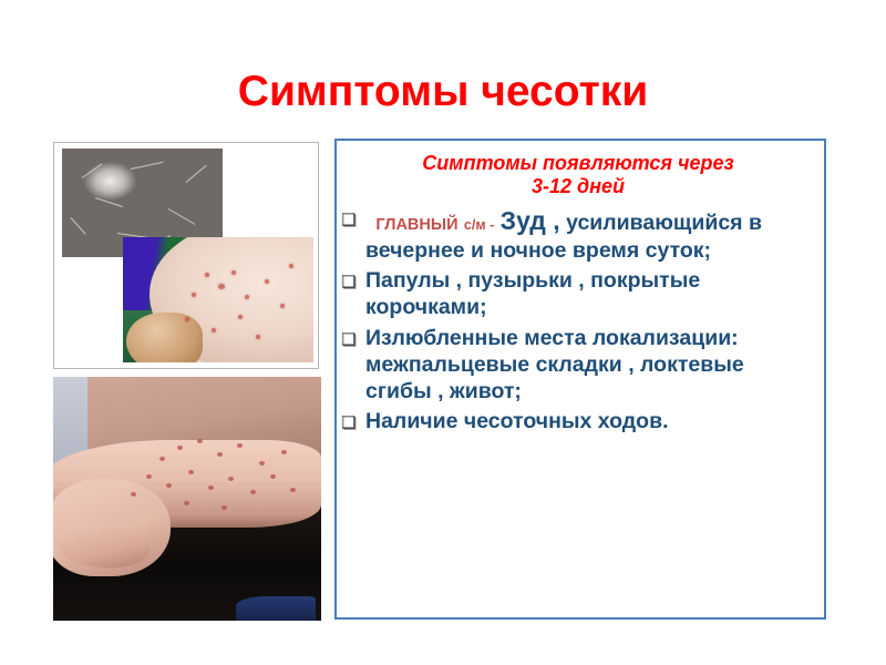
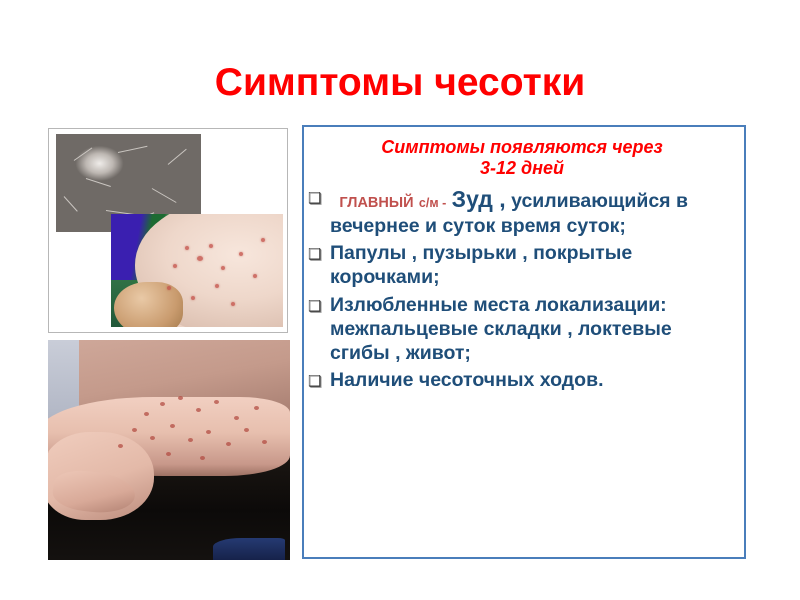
  Симптомы чесотки
  Симптомы появляются через
  3-12 дней
  ❑
- ГЛАВНЫЙ с/м - Зуд , усиливающийся в вечернее и ночное время суток;
+ ГЛАВНЫЙ с/м - Зуд , усиливающийся в вечернее и суток время суток;
  ❑
  Папулы , пузырьки , покрытые корочками;
  ❑
  Излюбленные места локализации: межпальцевые складки , локтевые сгибы , живот;
  ❑
  Наличие чесоточных ходов.
